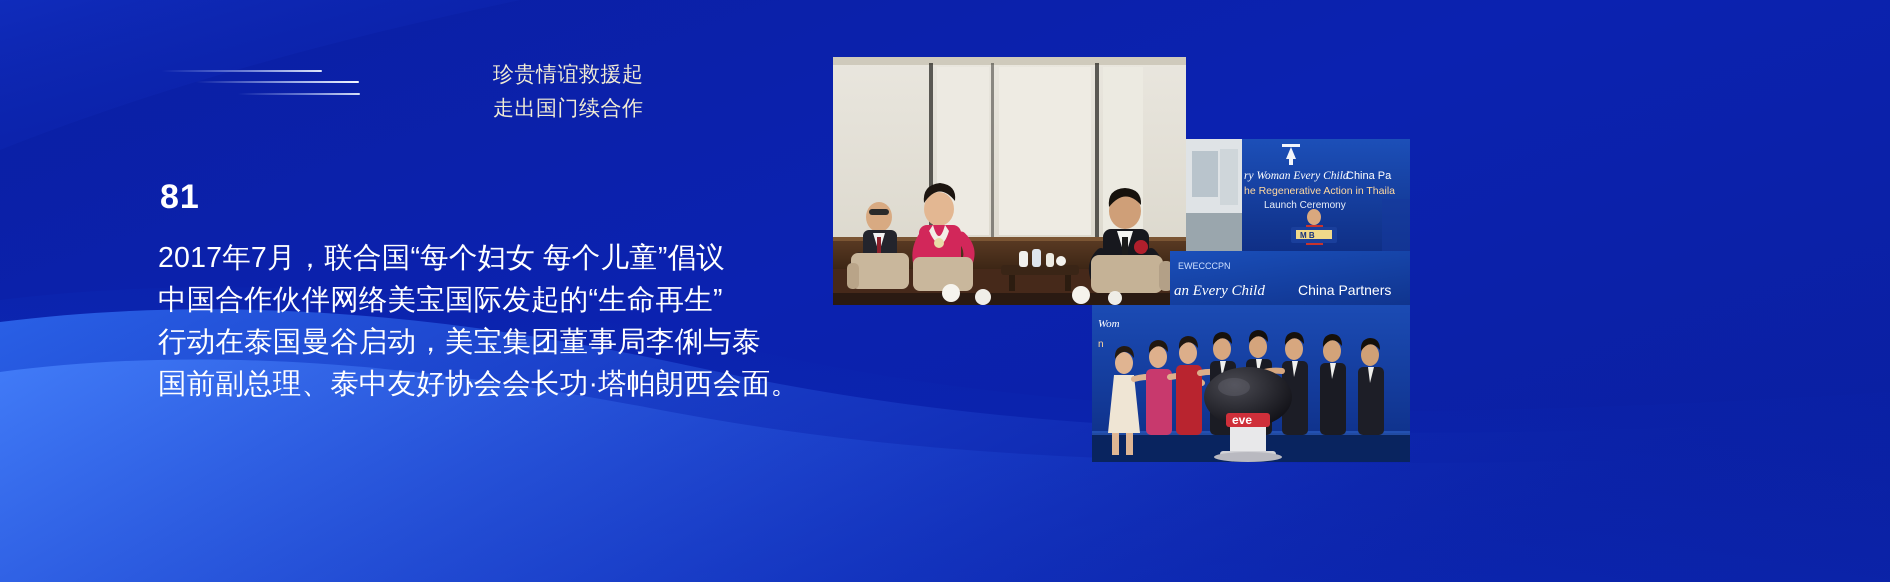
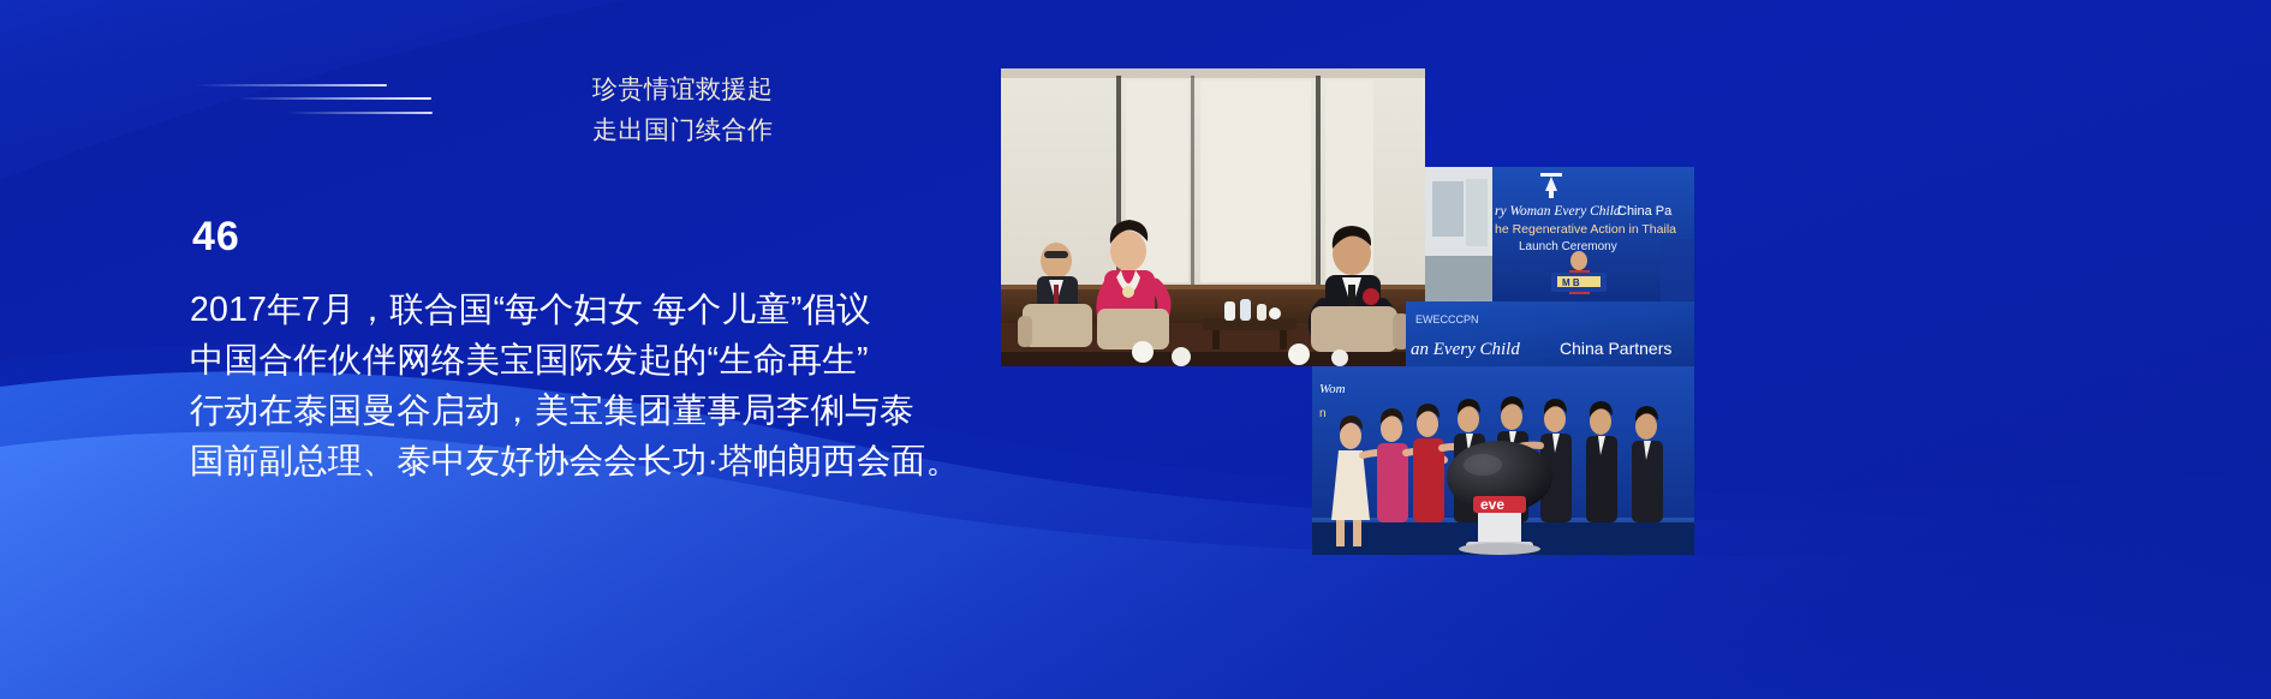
  珍贵情谊救援起
  走出国门续合作
- 81
+ 46
  2017年7月，联合国“每个妇女 每个儿童”倡议
  中国合作伙伴网络美宝国际发起的“生命再生”
  行动在泰国曼谷启动，美宝集团董事局李俐与泰
  国前副总理、泰中友好协会会长功·塔帕朗西会面。
  ry Woman Every Child
  China Pa
  he Regenerative Action in Thaila
  Launch Ceremony
  M B
  EWECCCPN
  an Every Child
  China Partners
  Wom
  n
  eve
